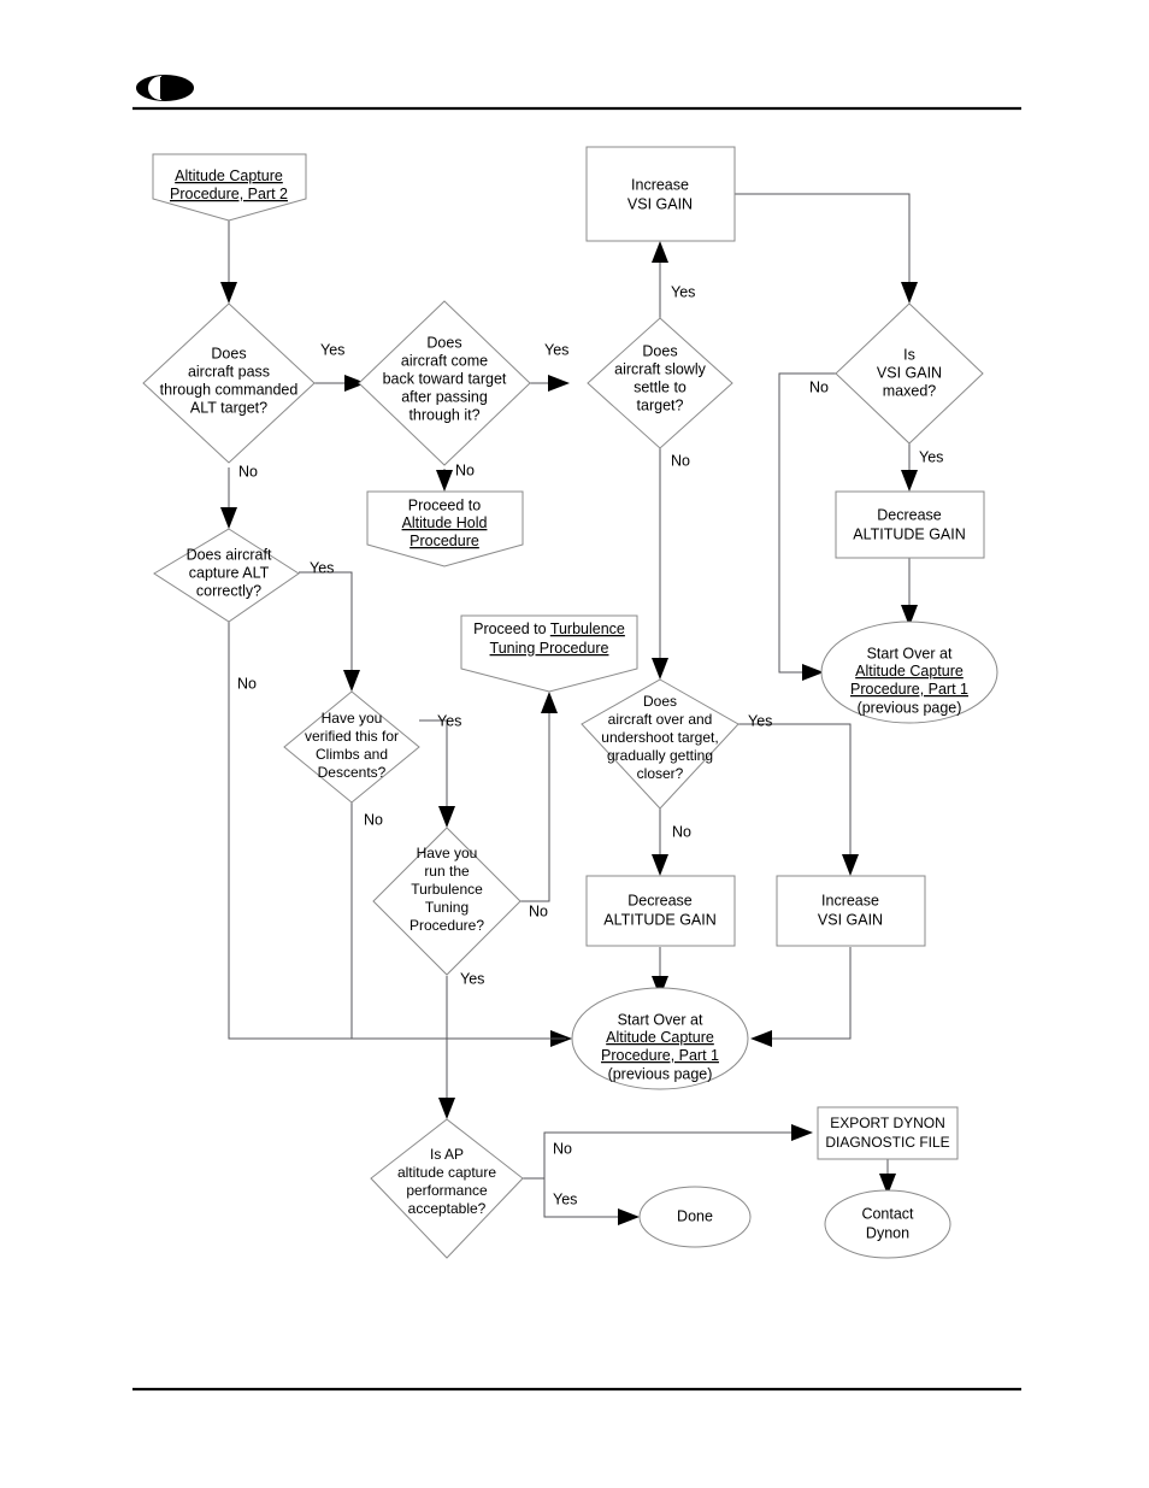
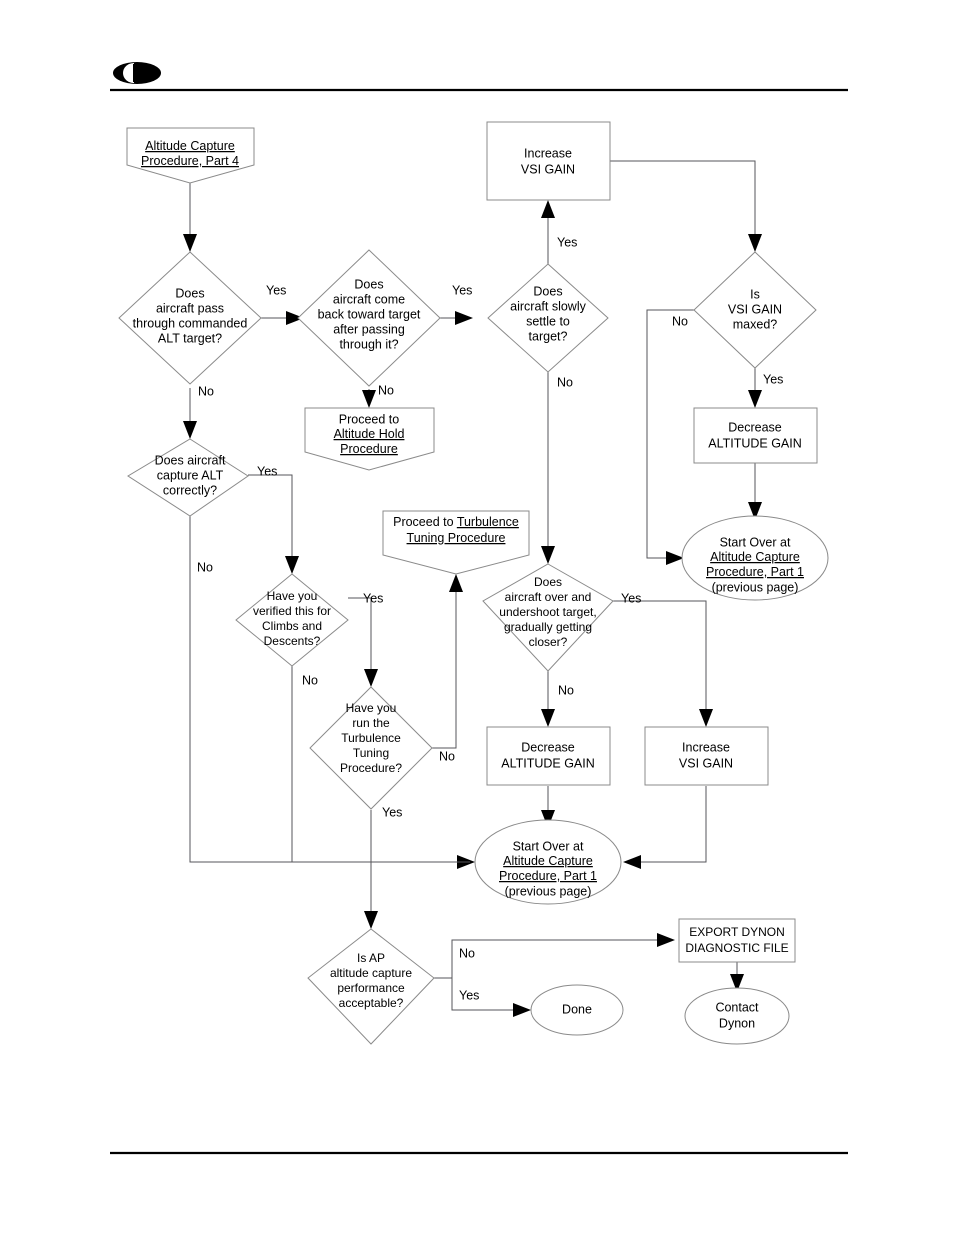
  Altitude Capture
- Procedure, Part 2
+ Procedure, Part 4
  Does
  aircraft pass
  through commanded
  ALT target?
  Does
  aircraft come
  back toward target
  after passing
  through it?
  Does
  aircraft slowly
  settle to
  target?
  Increase
  VSI GAIN
  Is
  VSI GAIN
  maxed?
  Decrease
  ALTITUDE GAIN
  Start Over at
  Altitude Capture
  Procedure, Part 1
  (previous page)
  Proceed to
  Altitude Hold
  Procedure
  Does aircraft
  capture ALT
  correctly?
  Have you
  verified this for
  Climbs and
  Descents?
  Have you
  run the
  Turbulence
  Tuning
  Procedure?
  Proceed to Turbulence
  Tuning Procedure
  Does
  aircraft over and
  undershoot target,
  gradually getting
  closer?
  Decrease
  ALTITUDE GAIN
  Increase
  VSI GAIN
  Start Over at
  Altitude Capture
  Procedure, Part 1
  (previous page)
  Is AP
  altitude capture
  performance
  acceptable?
  EXPORT DYNON
  DIAGNOSTIC FILE
  Done
  Contact
  Dynon
  Yes
  No
  Yes
  No
  Yes
  No
  No
  Yes
  Yes
  No
  Yes
  No
  No
  Yes
  Yes
  No
  No
  Yes
